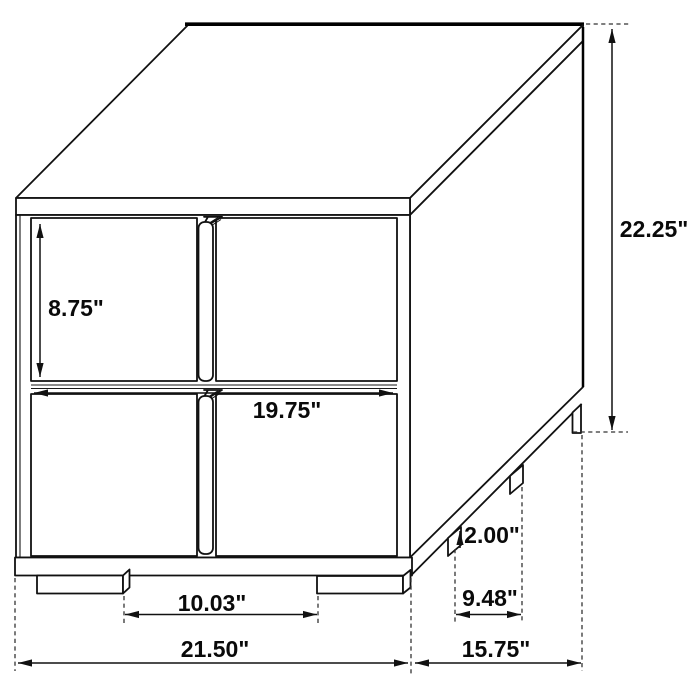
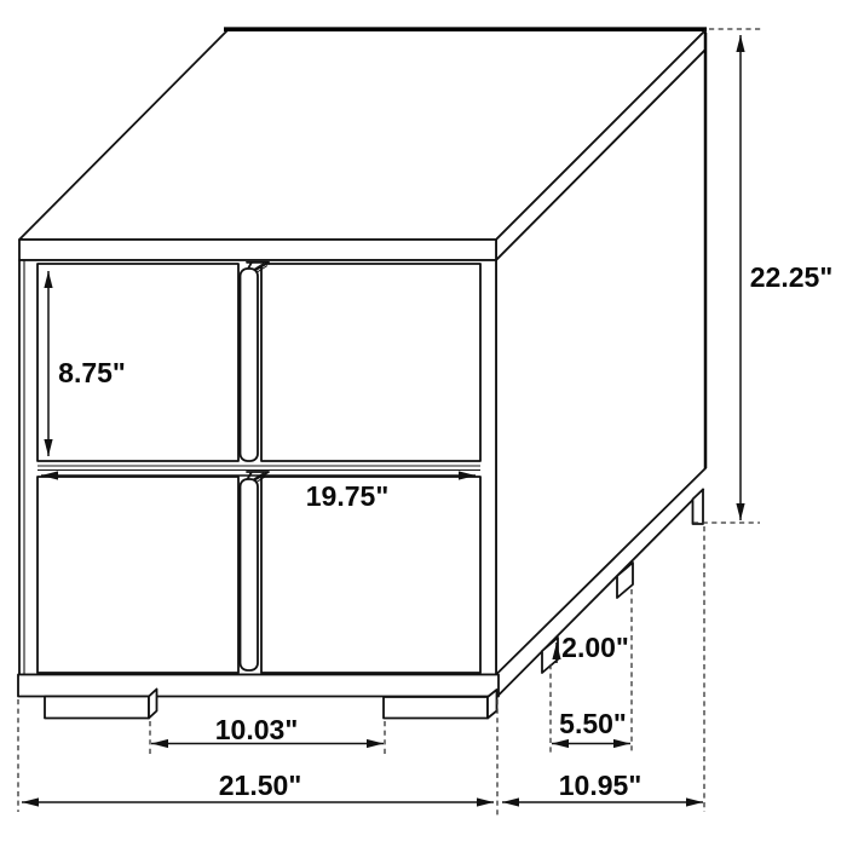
  8.75"
  19.75"
  22.25"
  2.00"
- 9.48"
+ 5.50"
  10.03"
  21.50"
- 15.75"
+ 10.95"
